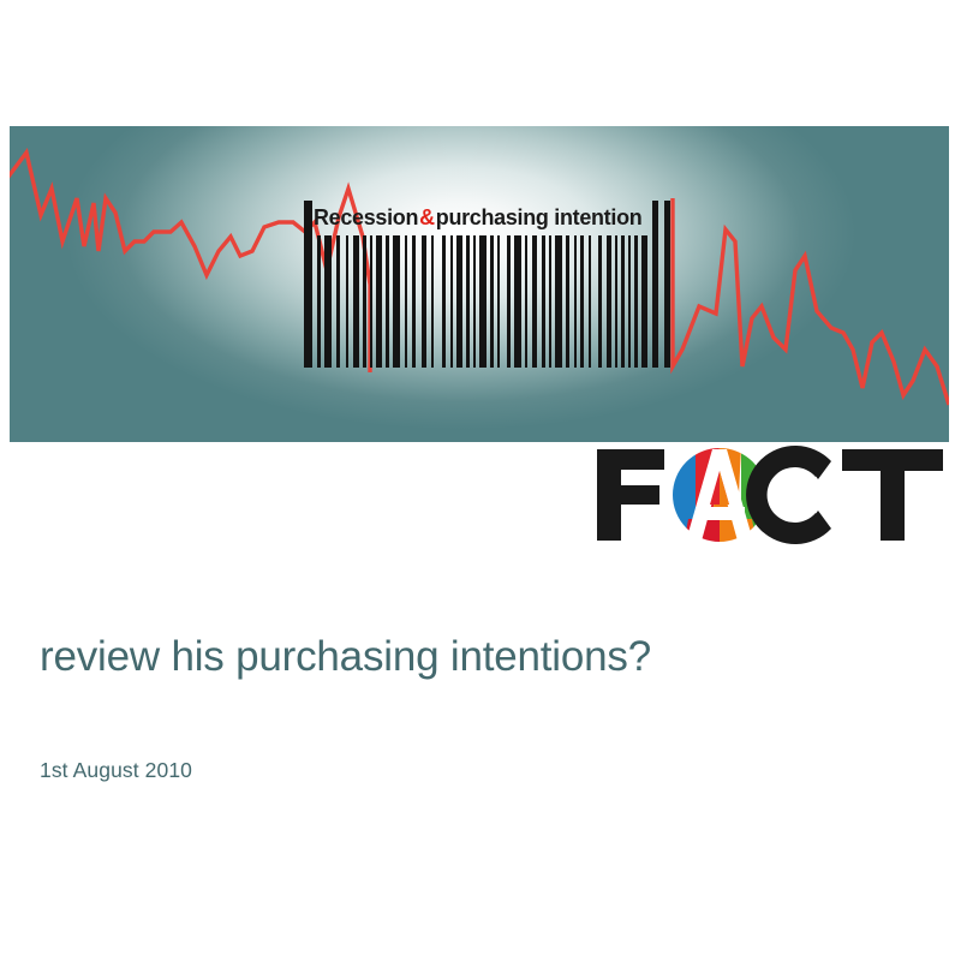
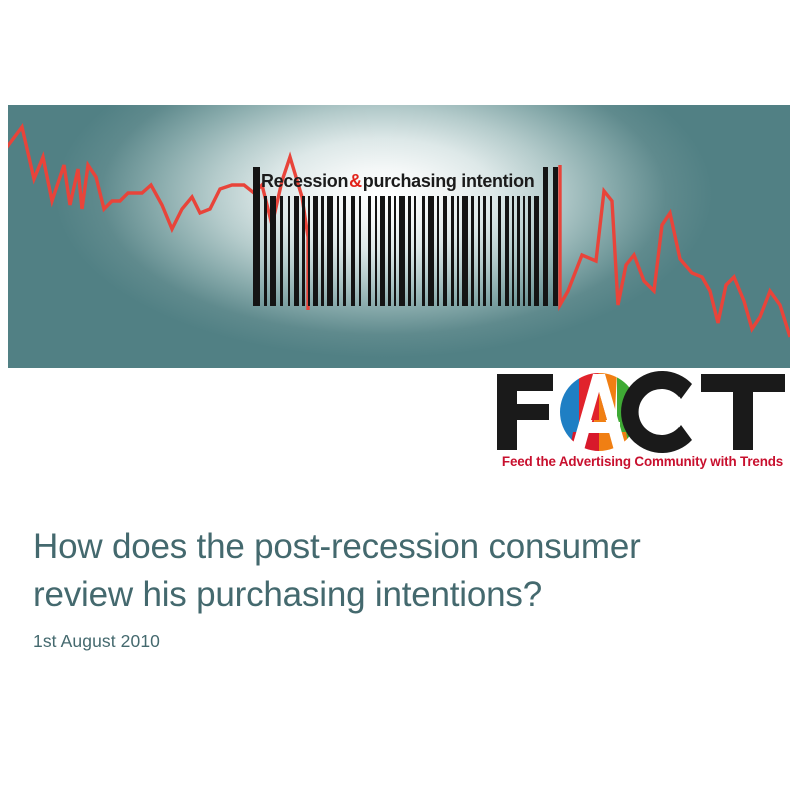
  Recession
  &
  purchasing intention
+ Feed the Advertising Community with Trends
+ How does the post-recession consumer
  review his purchasing intentions?
  1st August 2010
